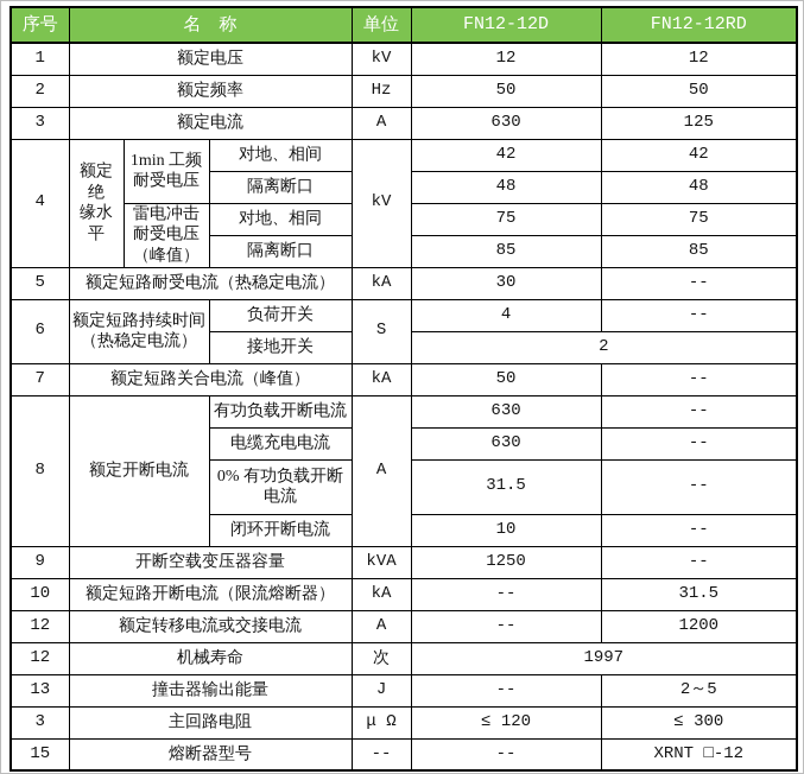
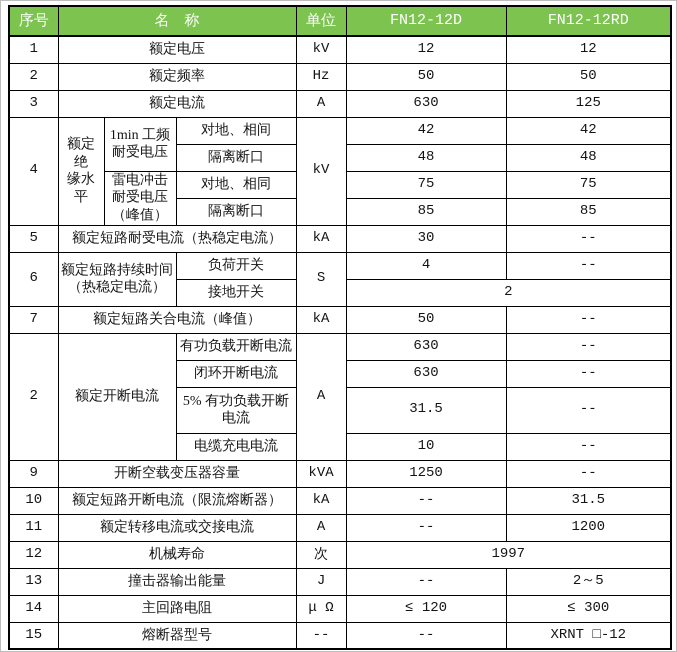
  序号	名 称	单位	FN12-12D	FN12-12RD
  1	额定电压	kV	12	12
  2	额定频率	Hz	50	50
  3	额定电流	A	630	125
  4	额定绝 缘水平	1min 工频 耐受电压	对地、相间	kV	42	42
  隔离断口	48	48
  雷电冲击 耐受电压 （峰值）	对地、相同	75	75
  隔离断口	85	85
  5	额定短路耐受电流（热稳定电流）	kA	30	--
  6	额定短路持续时间 （热稳定电流）	负荷开关	S	4	--
  接地开关	2
  7	额定短路关合电流（峰值）	kA	50	--
- 8	额定开断电流	有功负载开断电流	A	630	--
+ 2	额定开断电流	有功负载开断电流	A	630	--
- 电缆充电电流	630	--
+ 闭环开断电流	630	--
- 0% 有功负载开断 电流	31.5	--
+ 5% 有功负载开断 电流	31.5	--
- 闭环开断电流	10	--
+ 电缆充电电流	10	--
  9	开断空载变压器容量	kVA	1250	--
  10	额定短路开断电流（限流熔断器）	kA	--	31.5
- 12	额定转移电流或交接电流	A	--	1200
+ 11	额定转移电流或交接电流	A	--	1200
  12	机械寿命	次	1997
  13	撞击器输出能量	J	--	2～5
- 3	主回路电阻	μ Ω	≤ 120	≤ 300
+ 14	主回路电阻	μ Ω	≤ 120	≤ 300
  15	熔断器型号	--	--	XRNT □-12
